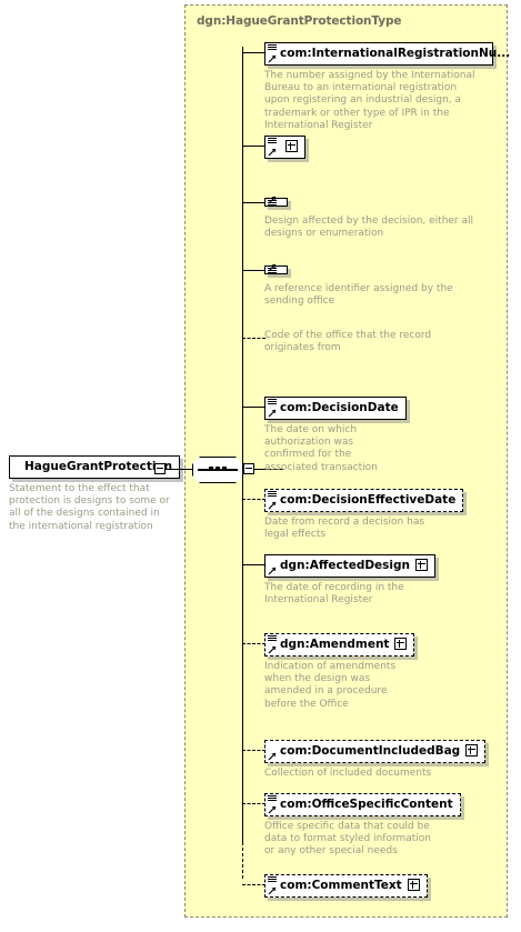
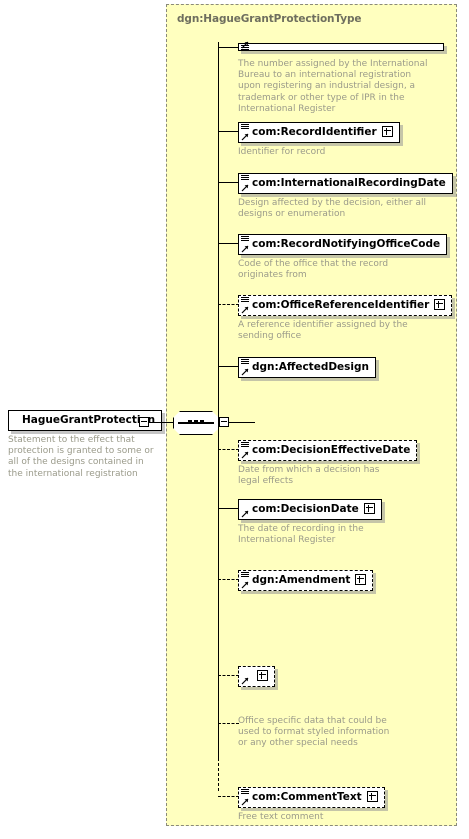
  dgn:HagueGrantProtectionType
  HagueGrantProtectn
- Statement to the effect that protection is designs to some or all of the designs contained in the international registration
+ Statement to the effect that protection is granted to some or all of the designs contained in the international registration
- com:InternationalRegistrationNu...
  The number assigned by the International Bureau to an international registration upon registering an industrial design, a trademark or other type of IPR in the International Register
+ com:RecordIdentifier
+ Identifier for record
+ com:InternationalRecordingDate
  Design affected by the decision, either all designs or enumeration
+ com:RecordNotifyingOfficeCode
- A reference identifier assigned by the sending office
+ Code of the office that the record originates from
+ com:OfficeReferenceIdentifier
- Code of the office that the record originates from
+ A reference identifier assigned by the sending office
- com:DecisionDate
+ dgn:AffectedDesign
- The date on which authorization was confirmed for the associated transaction
  com:DecisionEffectiveDate
- Date from record a decision has legal effects
+ Date from which a decision has legal effects
- dgn:AffectedDesign
+ com:DecisionDate
  The date of recording in the International Register
  dgn:Amendment
- Indication of amendments when the design was amended in a procedure before the Office
- com:DocumentIncludedBag
- Collection of included documents
- com:OfficeSpecificContent
- Office specific data that could be data to format styled information or any other special needs
+ Office specific data that could be used to format styled information or any other special needs
  com:CommentText
+ Free text comment
